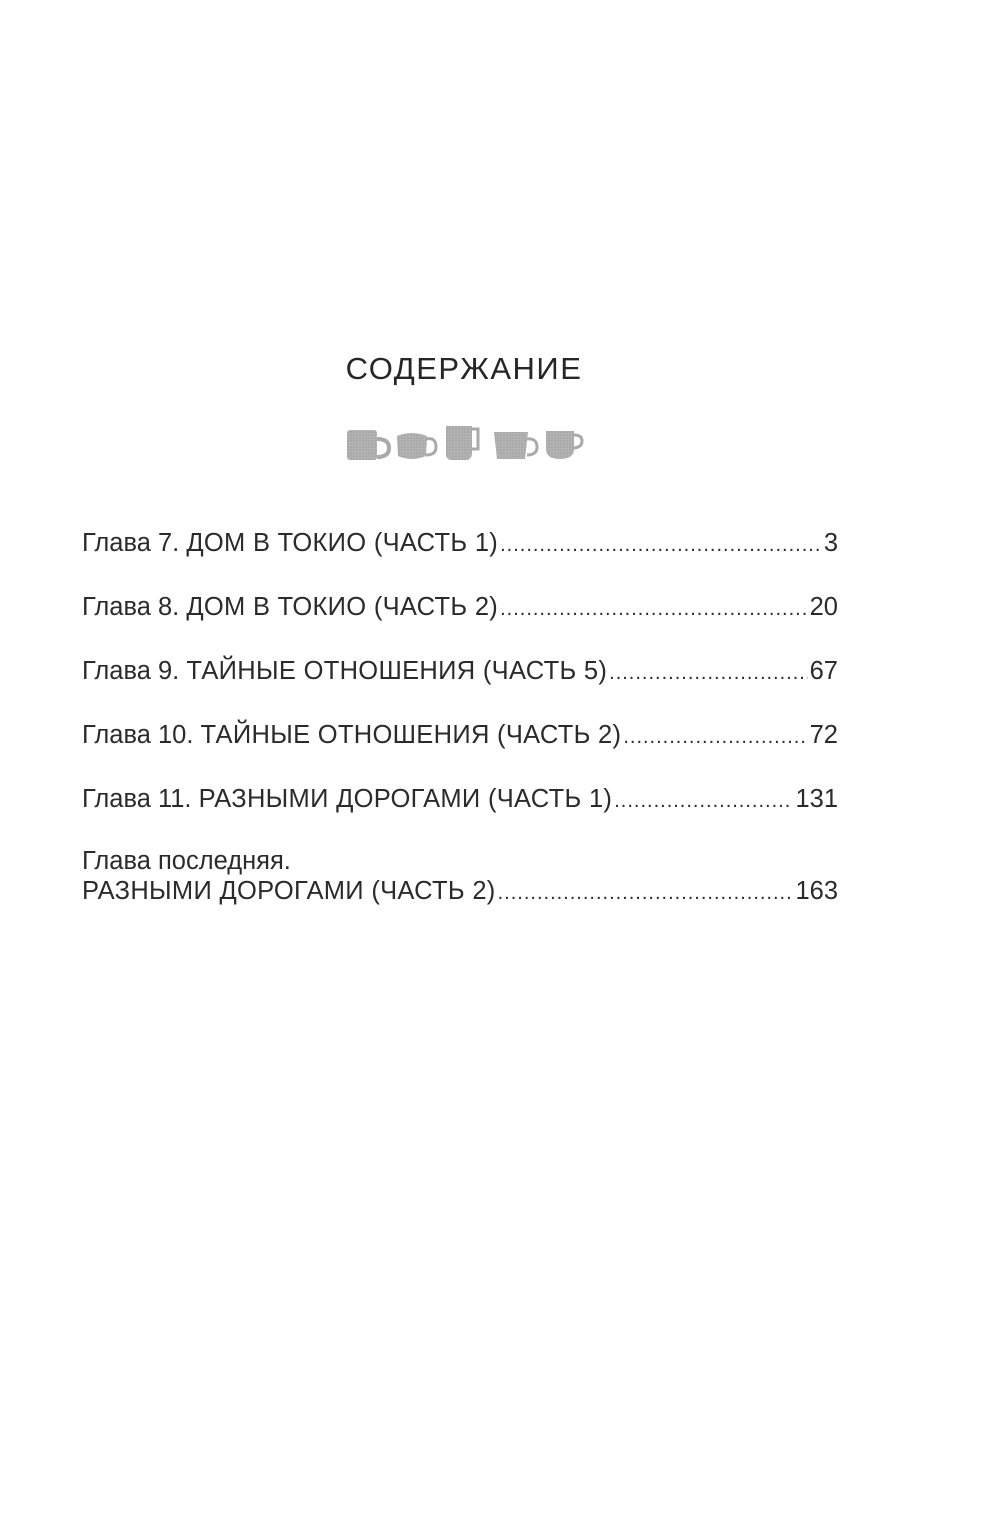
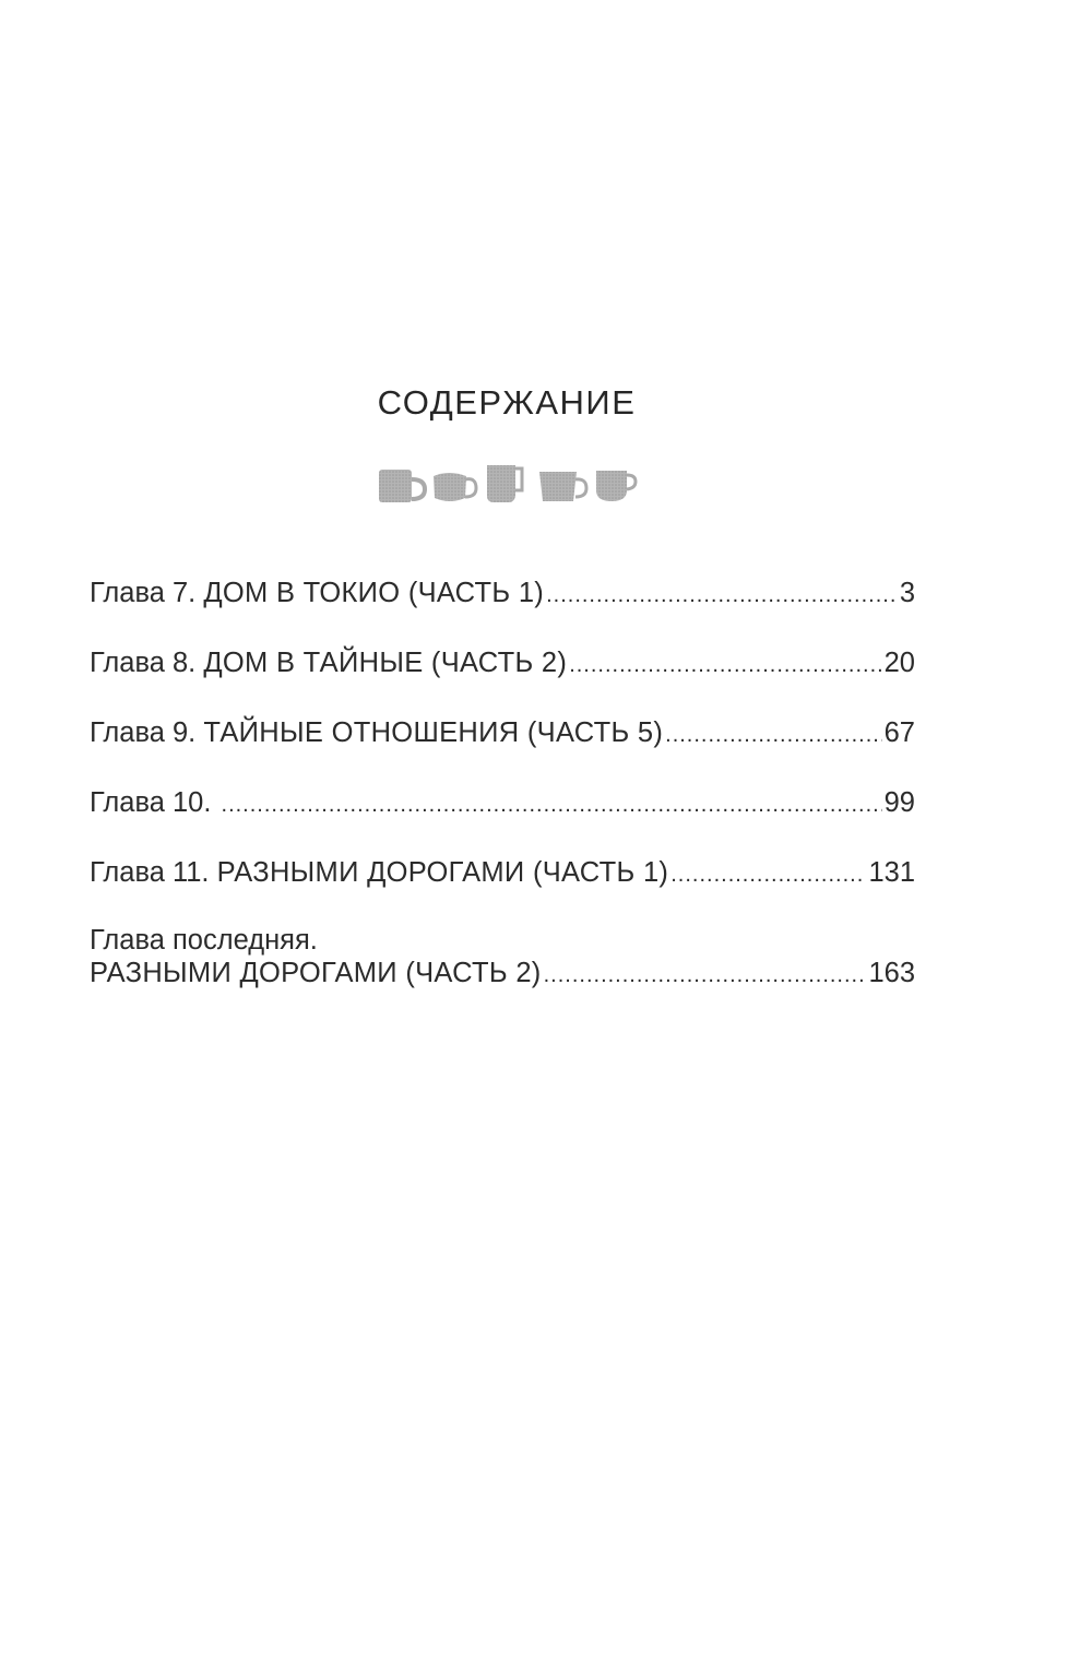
  СОДЕРЖАНИЕ
  Глава 7.
  ДОМ В ТОКИО (ЧАСТЬ 1)
  3
  Глава 8.
- ДОМ В ТОКИО (ЧАСТЬ 2)
+ ДОМ В ТАЙНЫЕ (ЧАСТЬ 2)
  20
  Глава 9.
  ТАЙНЫЕ ОТНОШЕНИЯ (ЧАСТЬ 5)
  67
  Глава 10.
- ТАЙНЫЕ ОТНОШЕНИЯ (ЧАСТЬ 2)
- 72
+ 99
  Глава 11.
  РАЗНЫМИ ДОРОГАМИ (ЧАСТЬ 1)
  131
  Глава последняя.
  РАЗНЫМИ ДОРОГАМИ (ЧАСТЬ 2)
  163
